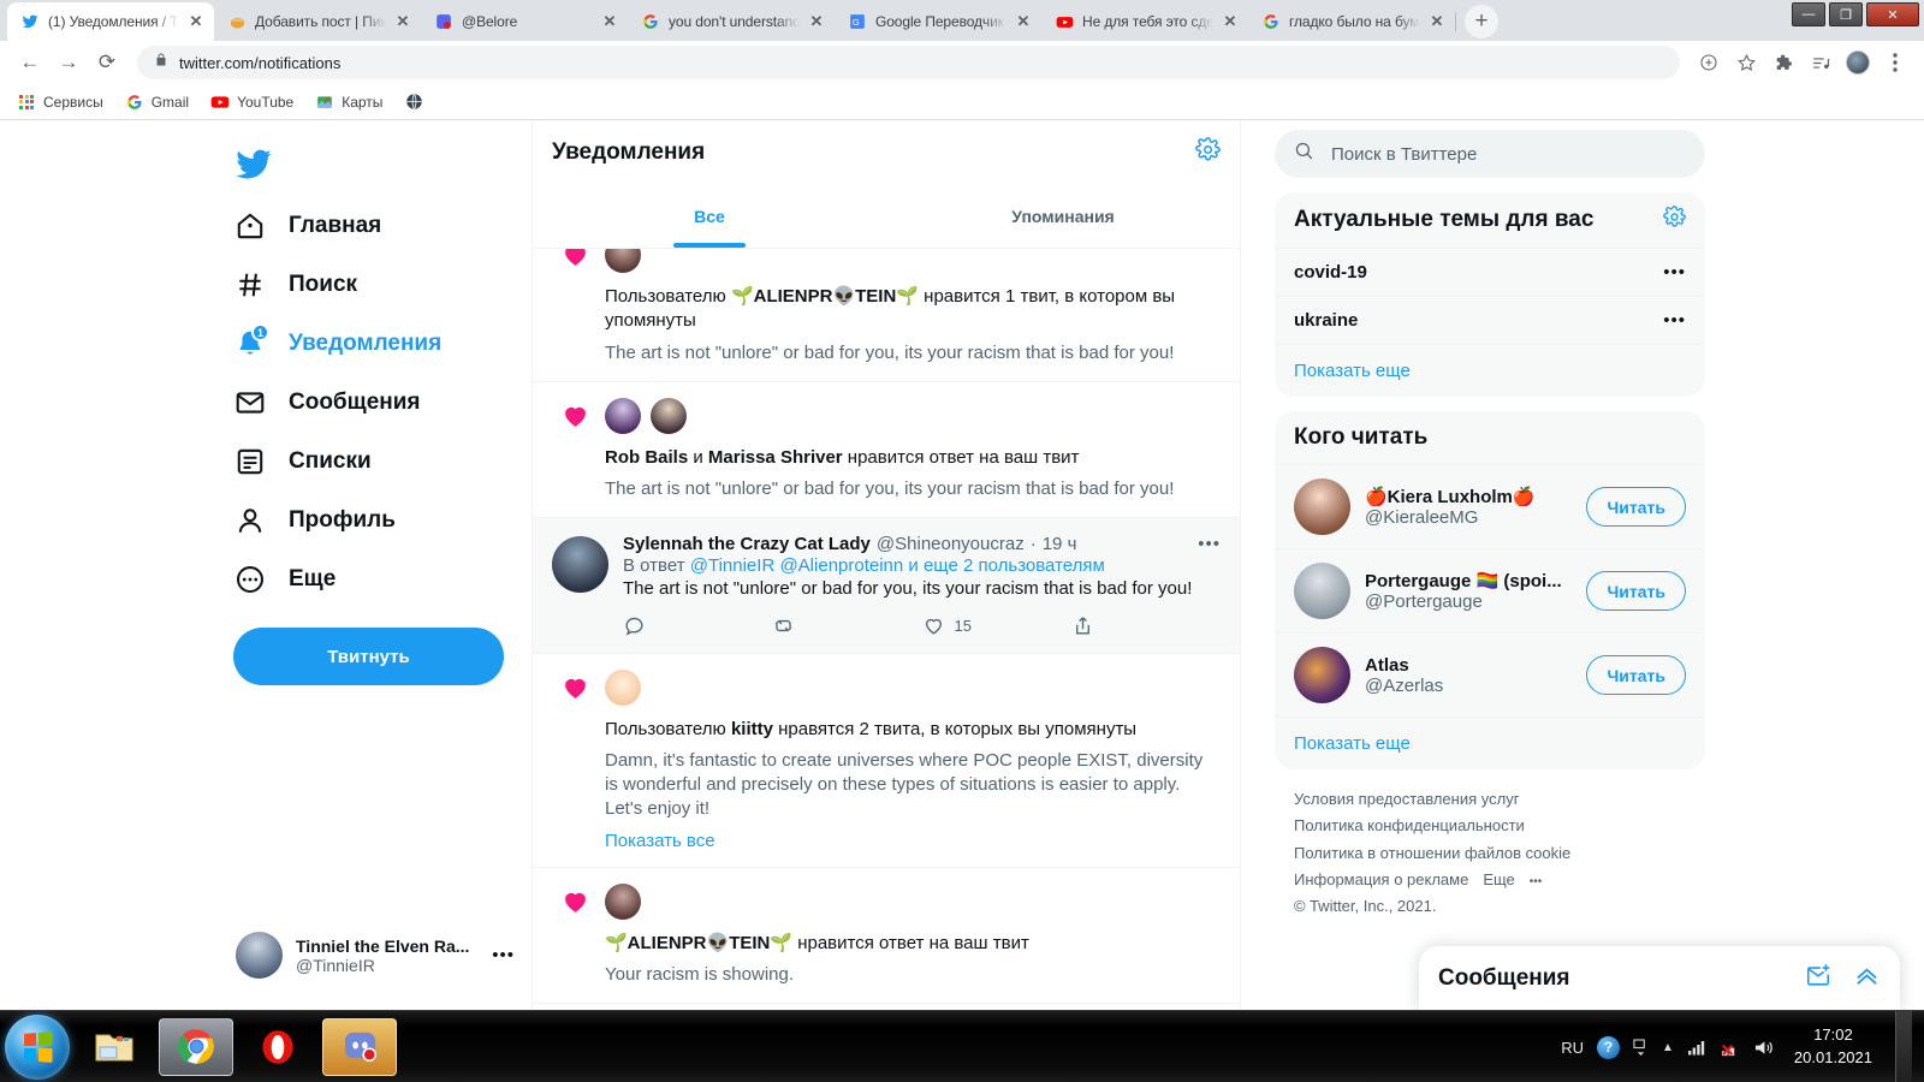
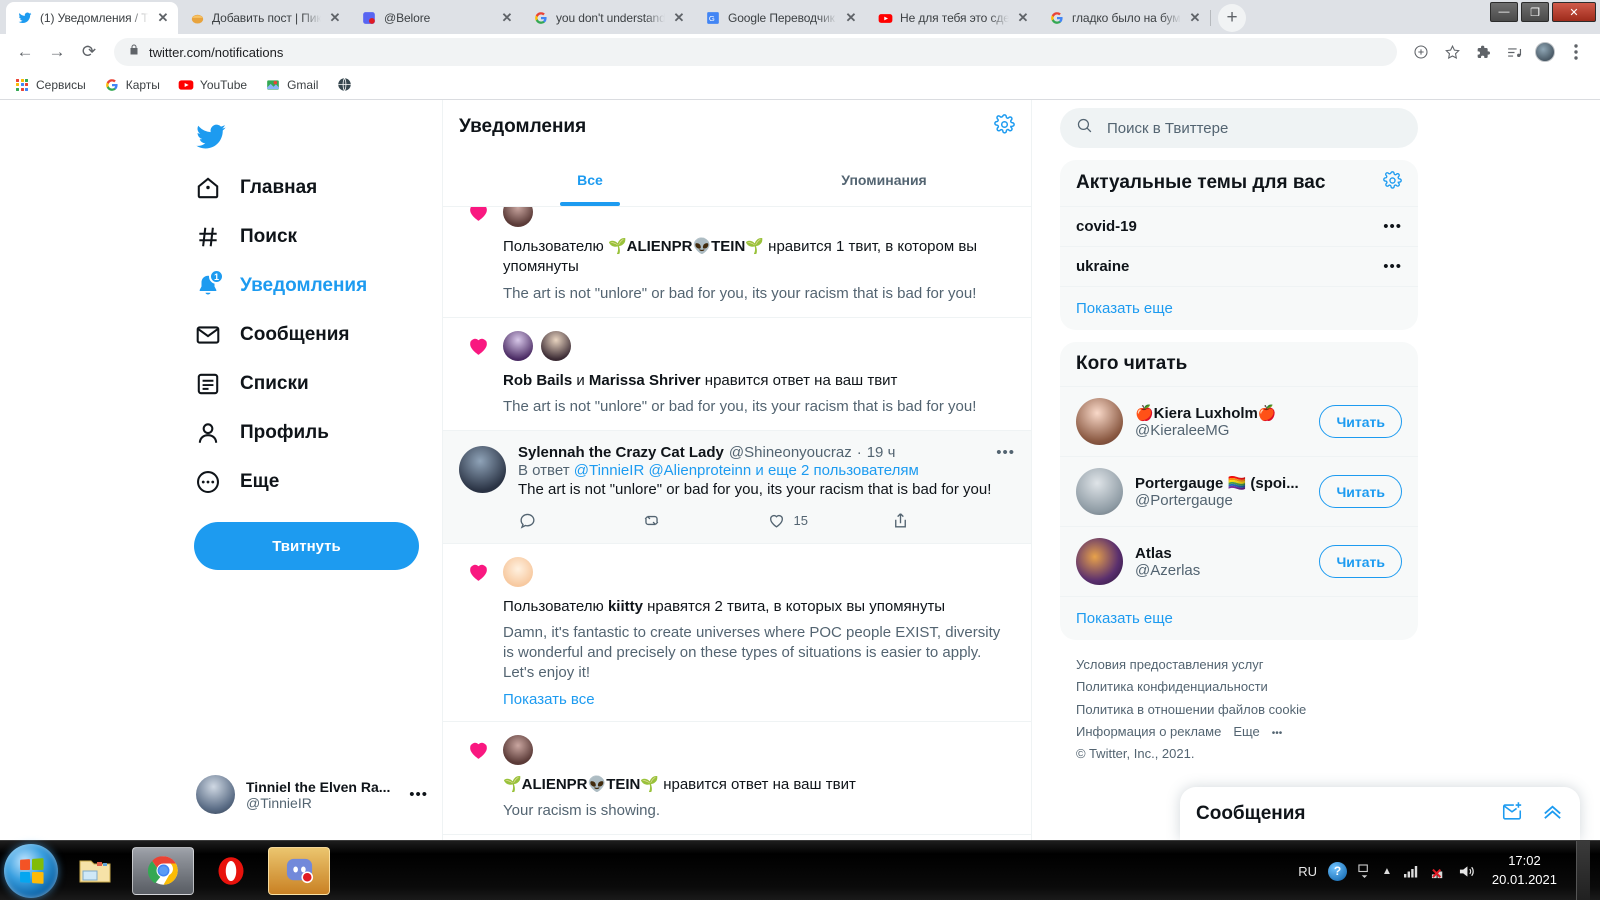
  (1) Уведомления / Т
  ✕
  Добавить пост | Пик
  ✕
  @Belore
  ✕
  you don't understand
  ✕
  G
  Google Переводчик
  ✕
  Не для тебя это сде
  ✕
  гладко было на бум
  ✕
  +
  —
  ❐
  ✕
  ←
  →
  ⟳
  twitter.com/notifications
  Сервисы
- Gmail
+ Карты
  YouTube
- Карты
+ Gmail
  Главная
  Поиск
  1
  Уведомления
  Сообщения
  Списки
  Профиль
  Еще
  Твитнуть
  Tinniel the Elven Ra...
  @TinnieIR
  •••
  Уведомления
  Все
  Упоминания
  Пользователю 🌱ALIENPR👽TEIN🌱 нравится 1 твит, в котором вы упомянуты
  The art is not "unlore" or bad for you, its your racism that is bad for you!
  Rob Bails и Marissa Shriver нравится ответ на ваш твит
  The art is not "unlore" or bad for you, its your racism that is bad for you!
  Sylennah the Crazy Cat Lady
  @Shineonyoucraz
  ·
  19 ч
  •••
  В ответ @TinnieIR @Alienproteinn и еще 2 пользователям
  The art is not "unlore" or bad for you, its your racism that is bad for you!
  15
  Пользователю kiitty нравятся 2 твита, в которых вы упомянуты
  Damn, it's fantastic to create universes where POC people EXIST, diversity is wonderful and precisely on these types of situations is easier to apply. Let's enjoy it!
  Показать все
  🌱ALIENPR👽TEIN🌱 нравится ответ на ваш твит
  Your racism is showing.
  Поиск в Твиттере
  Актуальные темы для вас
  covid-19
  •••
  ukraine
  •••
  Показать еще
  Кого читать
  🍎Kiera Luxholm🍎
  @KieraleeMG
  Читать
  Portergauge 🏳️‍🌈 (spoi...
  @Portergauge
  Читать
  Atlas
  @Azerlas
  Читать
  Показать еще
  Условия предоставления услуг
  Политика конфиденциальности
  Политика в отношении файлов cookie
  Информация о рекламе
  Еще
  •••
  © Twitter, Inc., 2021.
  Сообщения
  RU
  ?
  ▲
  17:02
  20.01.2021
